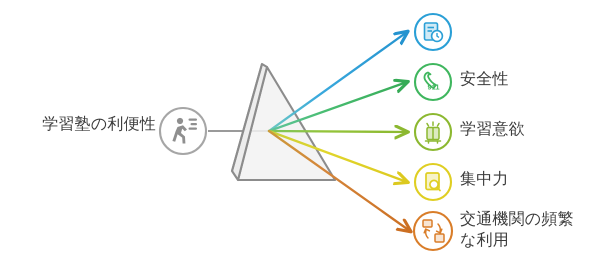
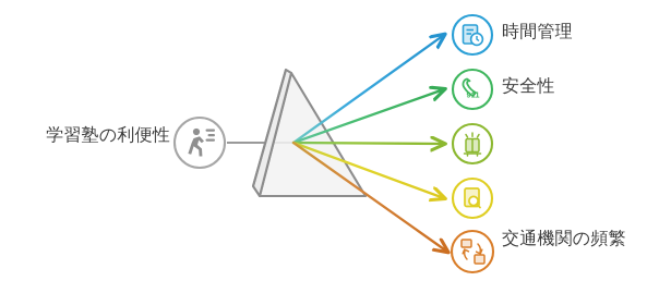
  911
  学習塾の利便性
+ 時間管理
  安全性
- 学習意欲
- 集中力
  交通機関の頻繁
- な利用
